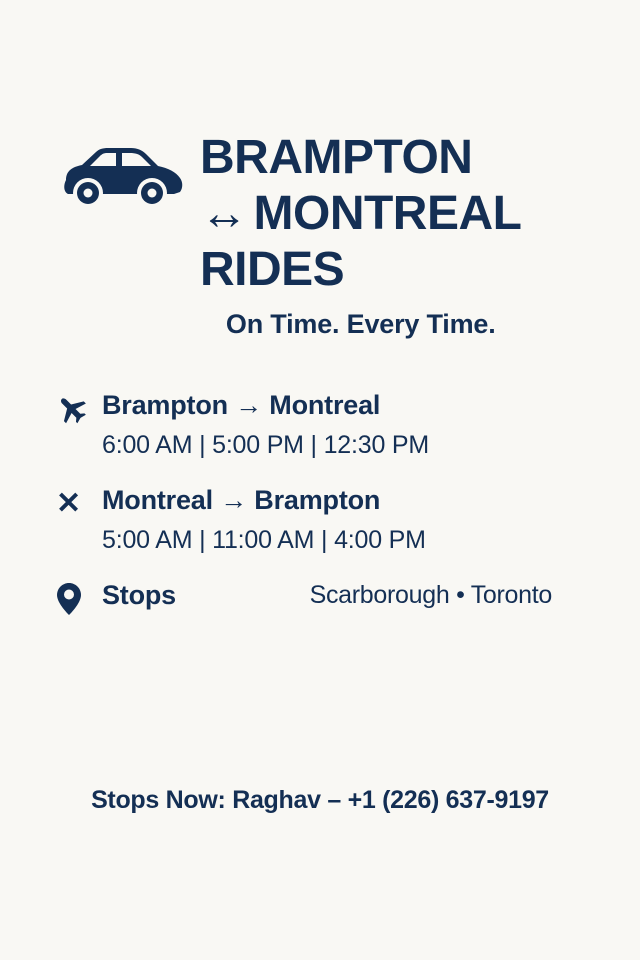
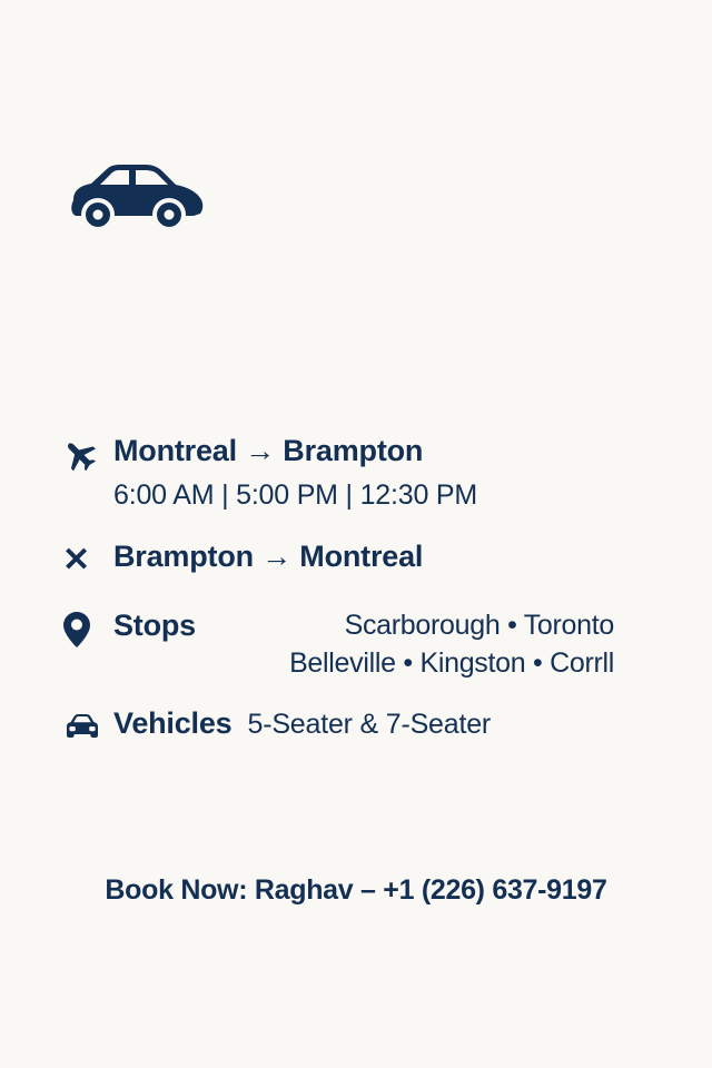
- BRAMPTON
- ↔MONTREAL
- RIDES
- On Time. Every Time.
- Brampton → Montreal
+ Montreal → Brampton
  6:00 AM | 5:00 PM | 12:30 PM
  ✕
- Montreal → Brampton
+ Brampton → Montreal
- 5:00 AM | 11:00 AM | 4:00 PM
  Stops
  Scarborough • Toronto
+ Belleville • Kingston • Corrll
+ Vehicles
+ 5-Seater & 7-Seater
- Stops Now: Raghav – +1 (226) 637-9197
+ Book Now: Raghav – +1 (226) 637-9197
